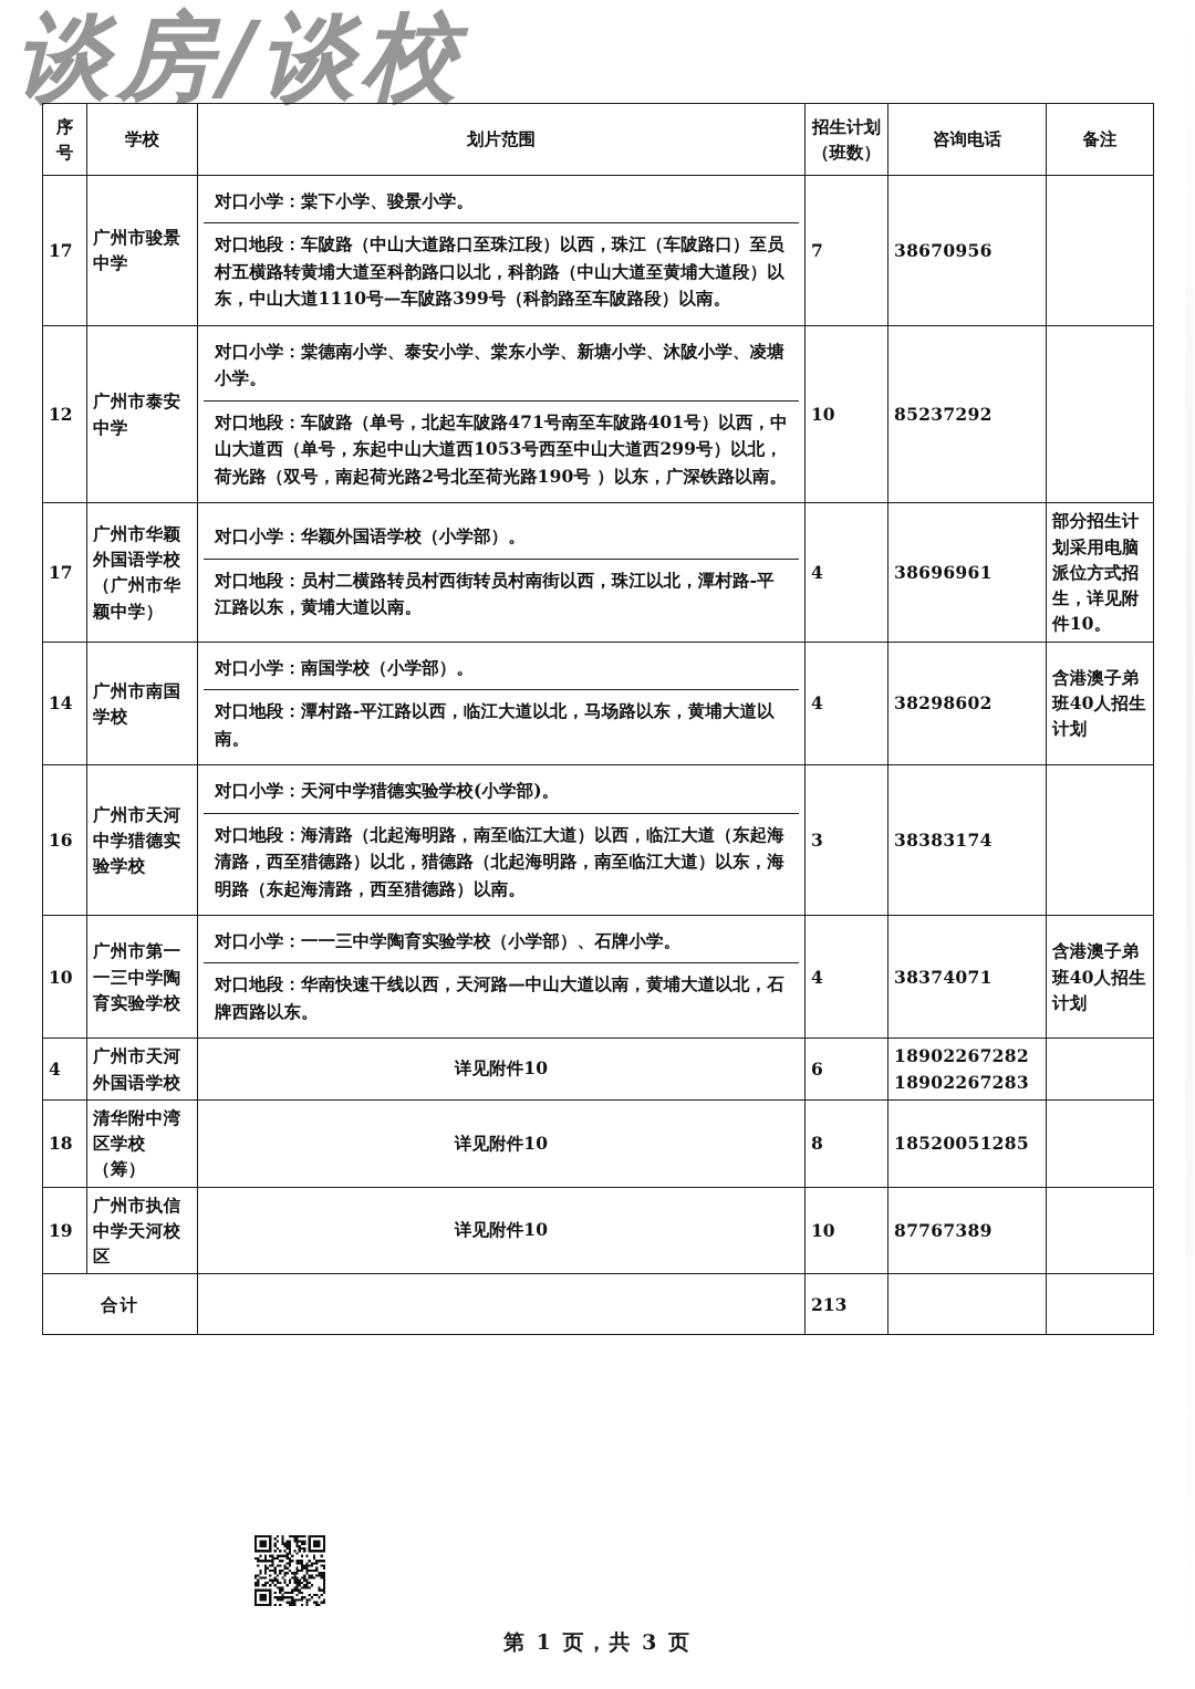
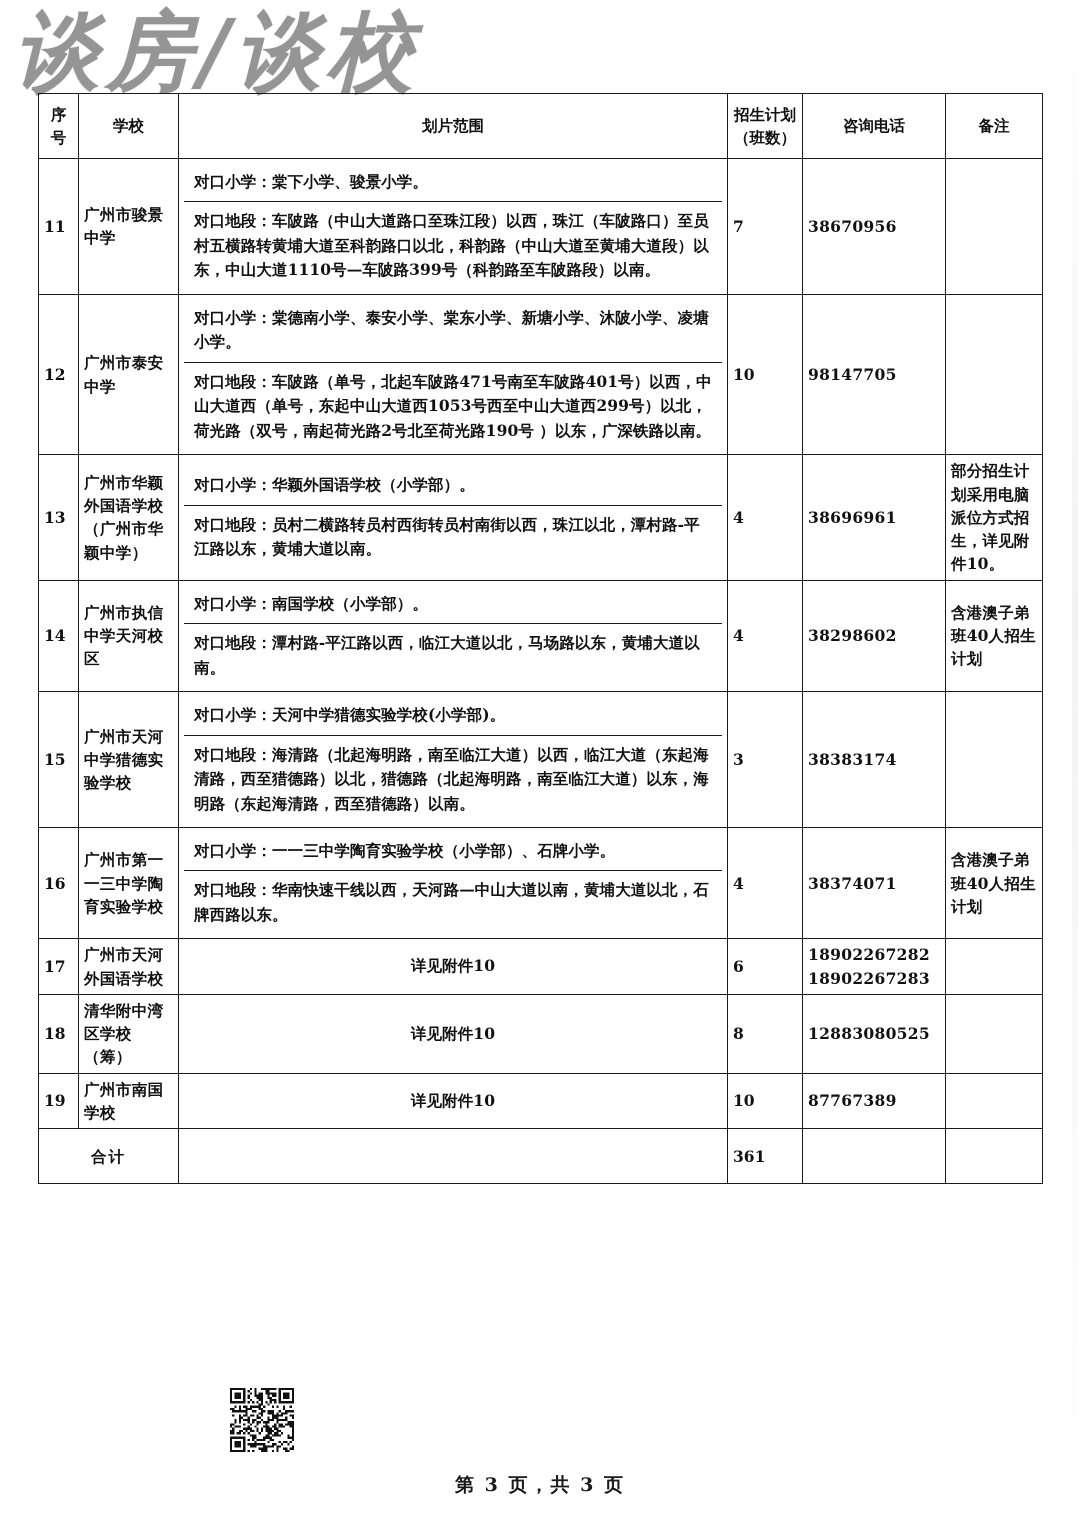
  谈房/谈校
  序号	学校	划片范围	招生计划 （班数）	咨询电话	备注
- 17	广州市骏景中学	对口小学：棠下小学、骏景小学。 对口地段：车陂路（中山大道路口至珠江段）以西，珠江（车陂路口）至员村五横路转黄埔大道至科韵路口以北，科韵路（中山大道至黄埔大道段）以东，中山大道1110号—车陂路399号（科韵路至车陂路段）以南。	7	38670956
+ 11	广州市骏景中学	对口小学：棠下小学、骏景小学。 对口地段：车陂路（中山大道路口至珠江段）以西，珠江（车陂路口）至员村五横路转黄埔大道至科韵路口以北，科韵路（中山大道至黄埔大道段）以东，中山大道1110号—车陂路399号（科韵路至车陂路段）以南。	7	38670956
- 12	广州市泰安中学	对口小学：棠德南小学、泰安小学、棠东小学、新塘小学、沐陂小学、凌塘小学。 对口地段：车陂路（单号，北起车陂路471号南至车陂路401号）以西，中山大道西（单号，东起中山大道西1053号西至中山大道西299号）以北，荷光路（双号，南起荷光路2号北至荷光路190号 ）以东，广深铁路以南。	10	85237292
+ 12	广州市泰安中学	对口小学：棠德南小学、泰安小学、棠东小学、新塘小学、沐陂小学、凌塘小学。 对口地段：车陂路（单号，北起车陂路471号南至车陂路401号）以西，中山大道西（单号，东起中山大道西1053号西至中山大道西299号）以北，荷光路（双号，南起荷光路2号北至荷光路190号 ）以东，广深铁路以南。	10	98147705
- 17	广州市华颖外国语学校（广州市华颖中学）	对口小学：华颖外国语学校（小学部）。 对口地段：员村二横路转员村西街转员村南街以西，珠江以北，潭村路-平江路以东，黄埔大道以南。	4	38696961	部分招生计划采用电脑派位方式招生，详见附件10。
+ 13	广州市华颖外国语学校（广州市华颖中学）	对口小学：华颖外国语学校（小学部）。 对口地段：员村二横路转员村西街转员村南街以西，珠江以北，潭村路-平江路以东，黄埔大道以南。	4	38696961	部分招生计划采用电脑派位方式招生，详见附件10。
- 14	广州市南国学校	对口小学：南国学校（小学部）。 对口地段：潭村路-平江路以西，临江大道以北，马场路以东，黄埔大道以南。	4	38298602	含港澳子弟班40人招生计划
+ 14	广州市执信中学天河校区	对口小学：南国学校（小学部）。 对口地段：潭村路-平江路以西，临江大道以北，马场路以东，黄埔大道以南。	4	38298602	含港澳子弟班40人招生计划
- 16	广州市天河中学猎德实验学校	对口小学：天河中学猎德实验学校(小学部)。 对口地段：海清路（北起海明路，南至临江大道）以西，临江大道（东起海清路，西至猎德路）以北，猎德路（北起海明路，南至临江大道）以东，海明路（东起海清路，西至猎德路）以南。	3	38383174
+ 15	广州市天河中学猎德实验学校	对口小学：天河中学猎德实验学校(小学部)。 对口地段：海清路（北起海明路，南至临江大道）以西，临江大道（东起海清路，西至猎德路）以北，猎德路（北起海明路，南至临江大道）以东，海明路（东起海清路，西至猎德路）以南。	3	38383174
- 10	广州市第一一三中学陶育实验学校	对口小学：一一三中学陶育实验学校（小学部）、石牌小学。 对口地段：华南快速干线以西，天河路—中山大道以南，黄埔大道以北，石牌西路以东。	4	38374071	含港澳子弟班40人招生计划
+ 16	广州市第一一三中学陶育实验学校	对口小学：一一三中学陶育实验学校（小学部）、石牌小学。 对口地段：华南快速干线以西，天河路—中山大道以南，黄埔大道以北，石牌西路以东。	4	38374071	含港澳子弟班40人招生计划
- 4	广州市天河外国语学校	详见附件10	6	18902267282 18902267283
+ 17	广州市天河外国语学校	详见附件10	6	18902267282 18902267283
- 18	清华附中湾区学校（筹）	详见附件10	8	18520051285
+ 18	清华附中湾区学校（筹）	详见附件10	8	12883080525
- 19	广州市执信中学天河校区	详见附件10	10	87767389
+ 19	广州市南国学校	详见附件10	10	87767389
- 合计		213
+ 合计		361
- 第 1 页，共 3 页
+ 第 3 页，共 3 页
